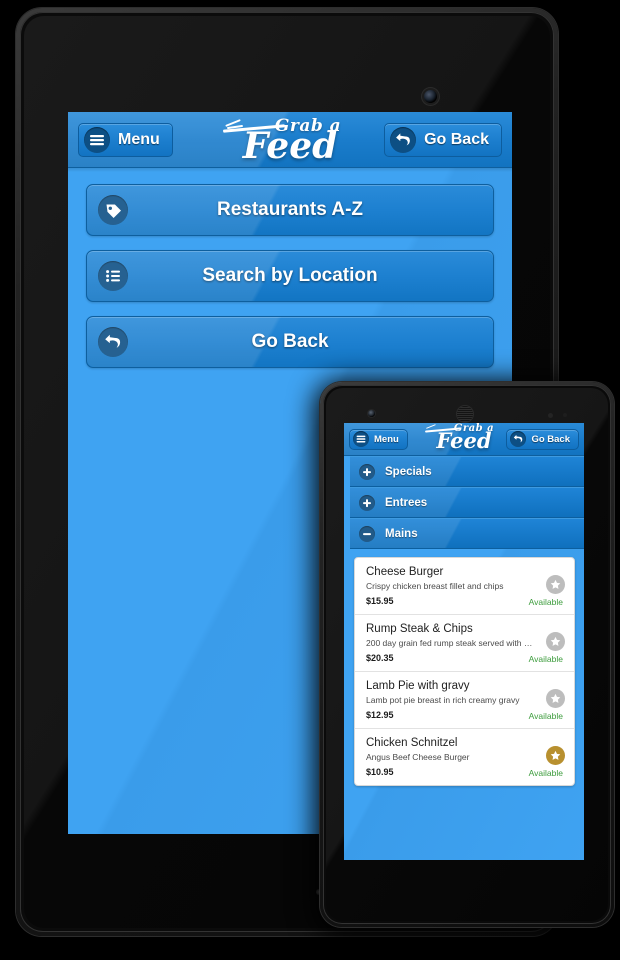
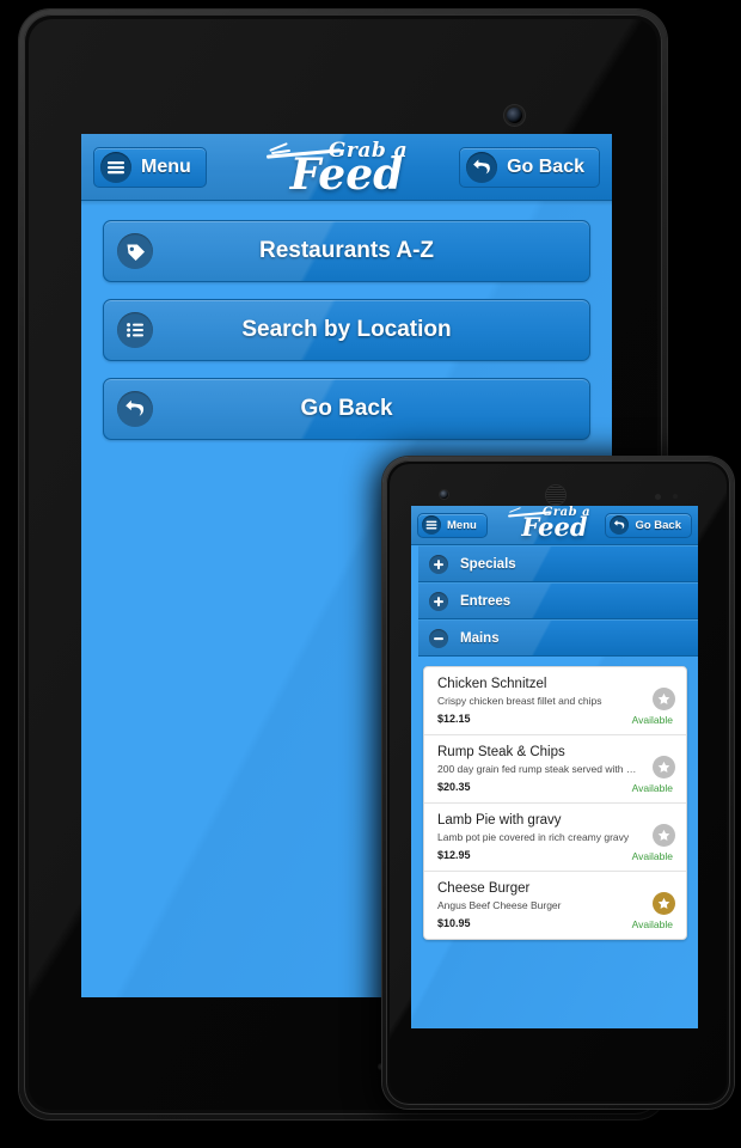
  Menu
  Go Back
  Menu
  Go Back
- Cheese Burger
+ Chicken Schnitzel
  Crispy chicken breast fillet and chips
- $15.95
+ $12.15
  Available
  Rump Steak & Chips
  200 day grain fed rump steak served with a s
  $20.35
  Available
  Lamb Pie with gravy
- Lamb pot pie breast in rich creamy gravy
+ Lamb pot pie covered in rich creamy gravy
  $12.95
  Available
- Chicken Schnitzel
+ Cheese Burger
  Angus Beef Cheese Burger
  $10.95
  Available
